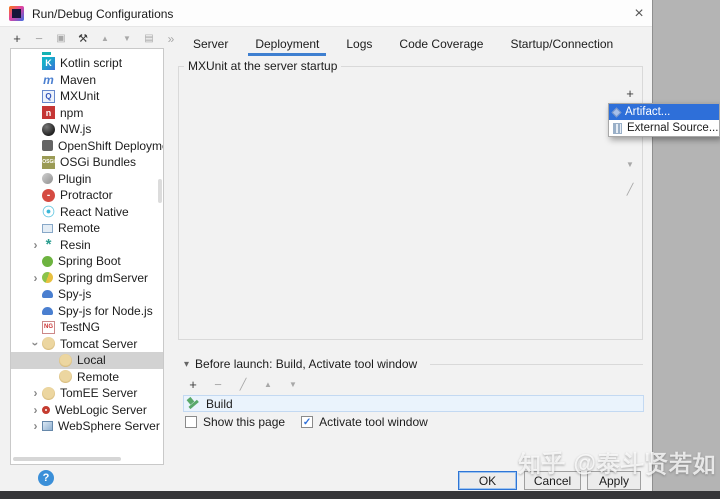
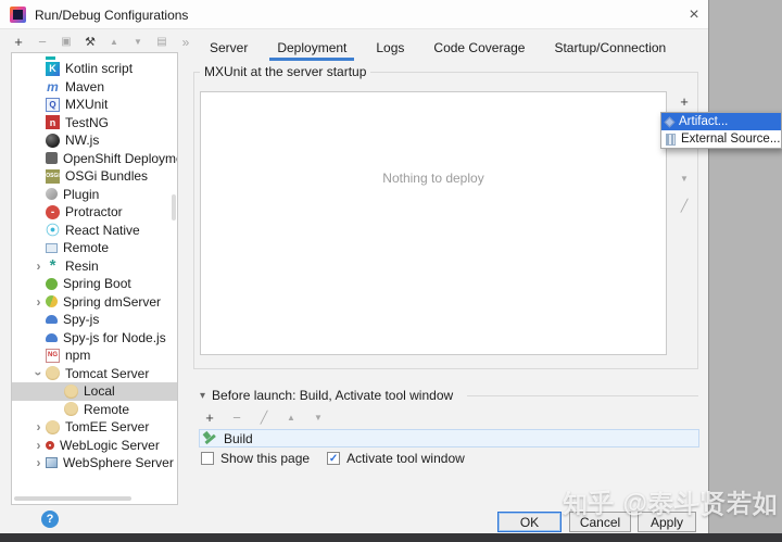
  Run/Debug Configurations
  ×
  +
  −
  ▣
  ⚒
  ▲
  ▼
  ▤
  »
  K
  Kotlin script
  m
  Maven
  Q
  MXUnit
  n
- npm
+ TestNG
  NW.js
  OpenShift Deploym
  OSGi Bundles
  Plugin
  -
  Protractor
  React Native
  Remote
  ›
  *
  Resin
  Spring Boot
  ›
  Spring dmServer
  Spy-js
  Spy-js for Node.js
- TestNG
+ npm
  Tomcat Server
  Local
  Remote
  ›
  TomEE Server
  ›
  WebLogic Server
  ›
  WebSphere Server
  Server
  Deployment
  Logs
  Code Coverage
  Startup/Connection
  MXUnit at the server startup
+ Nothing to deploy
  +
  ▼
  ╱
  ▾
  Before launch: Build, Activate tool window
  +
  −
  ╱
  ▲
  ▼
  Build
  Show this page
  ✓
  Activate tool window
  ?
  OK
  Cancel
  Apply
  Artifact...
  External Source...
  知乎 @泰斗贤若如
